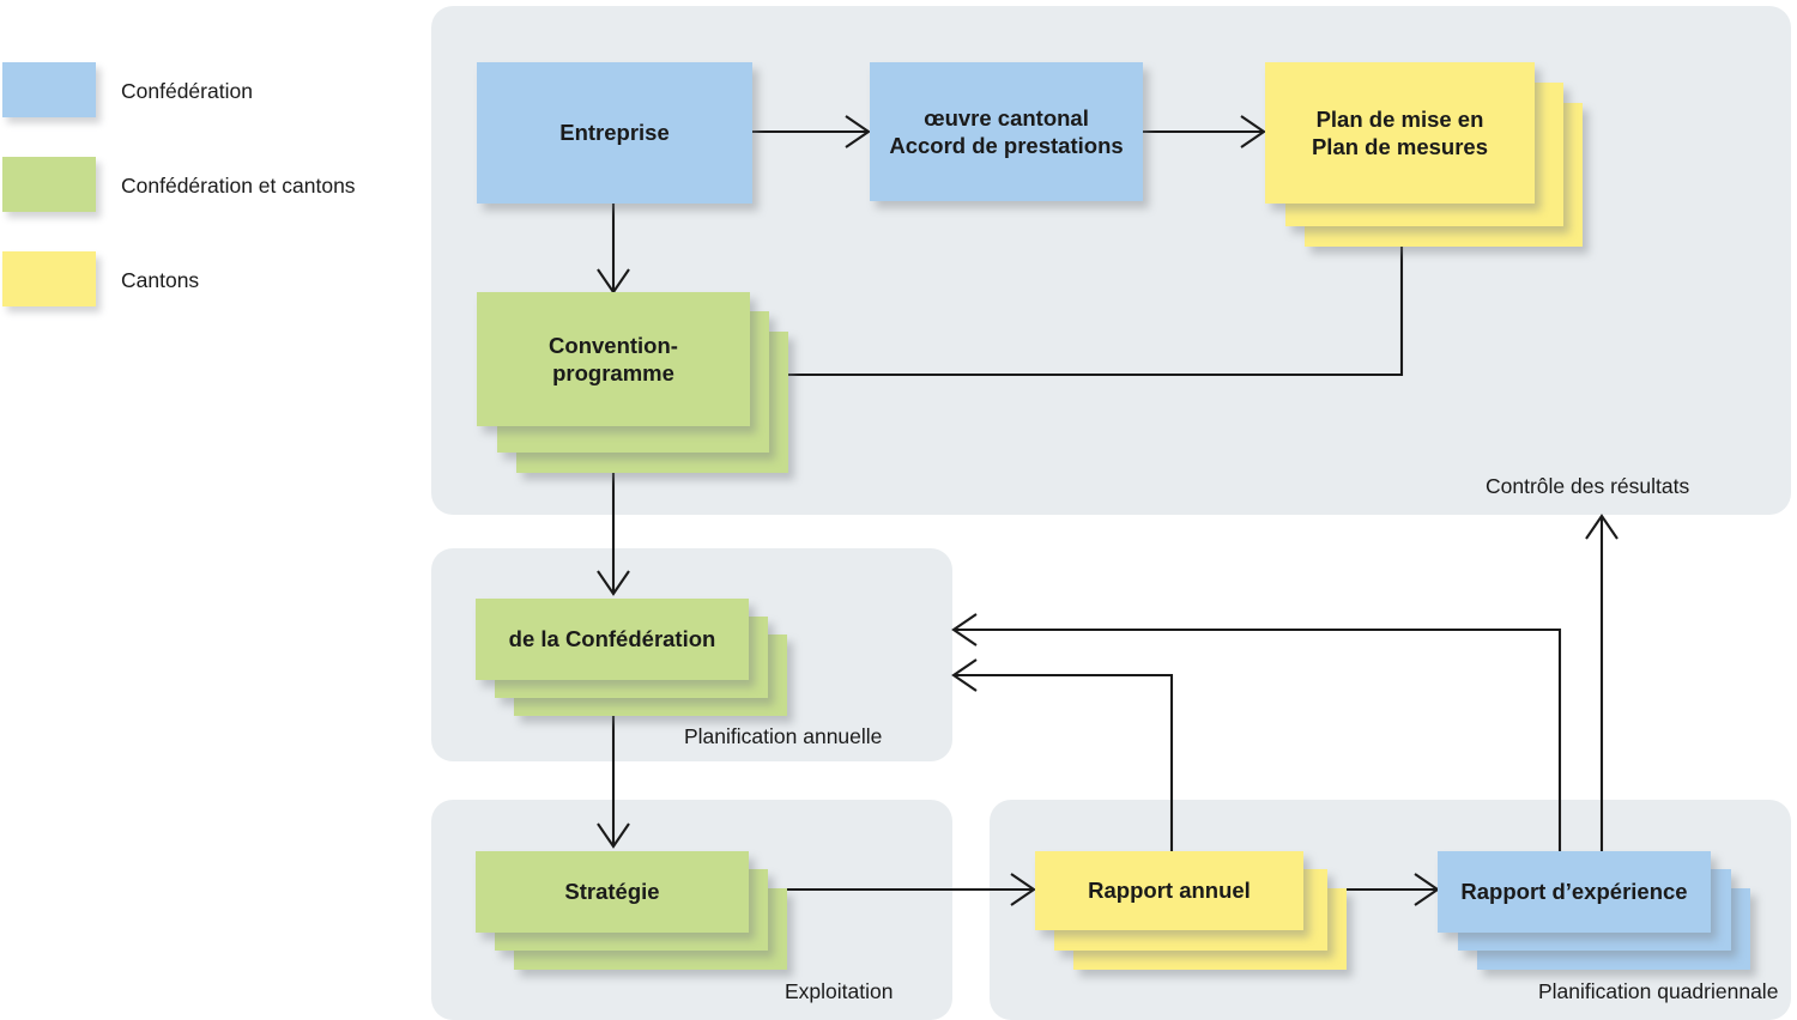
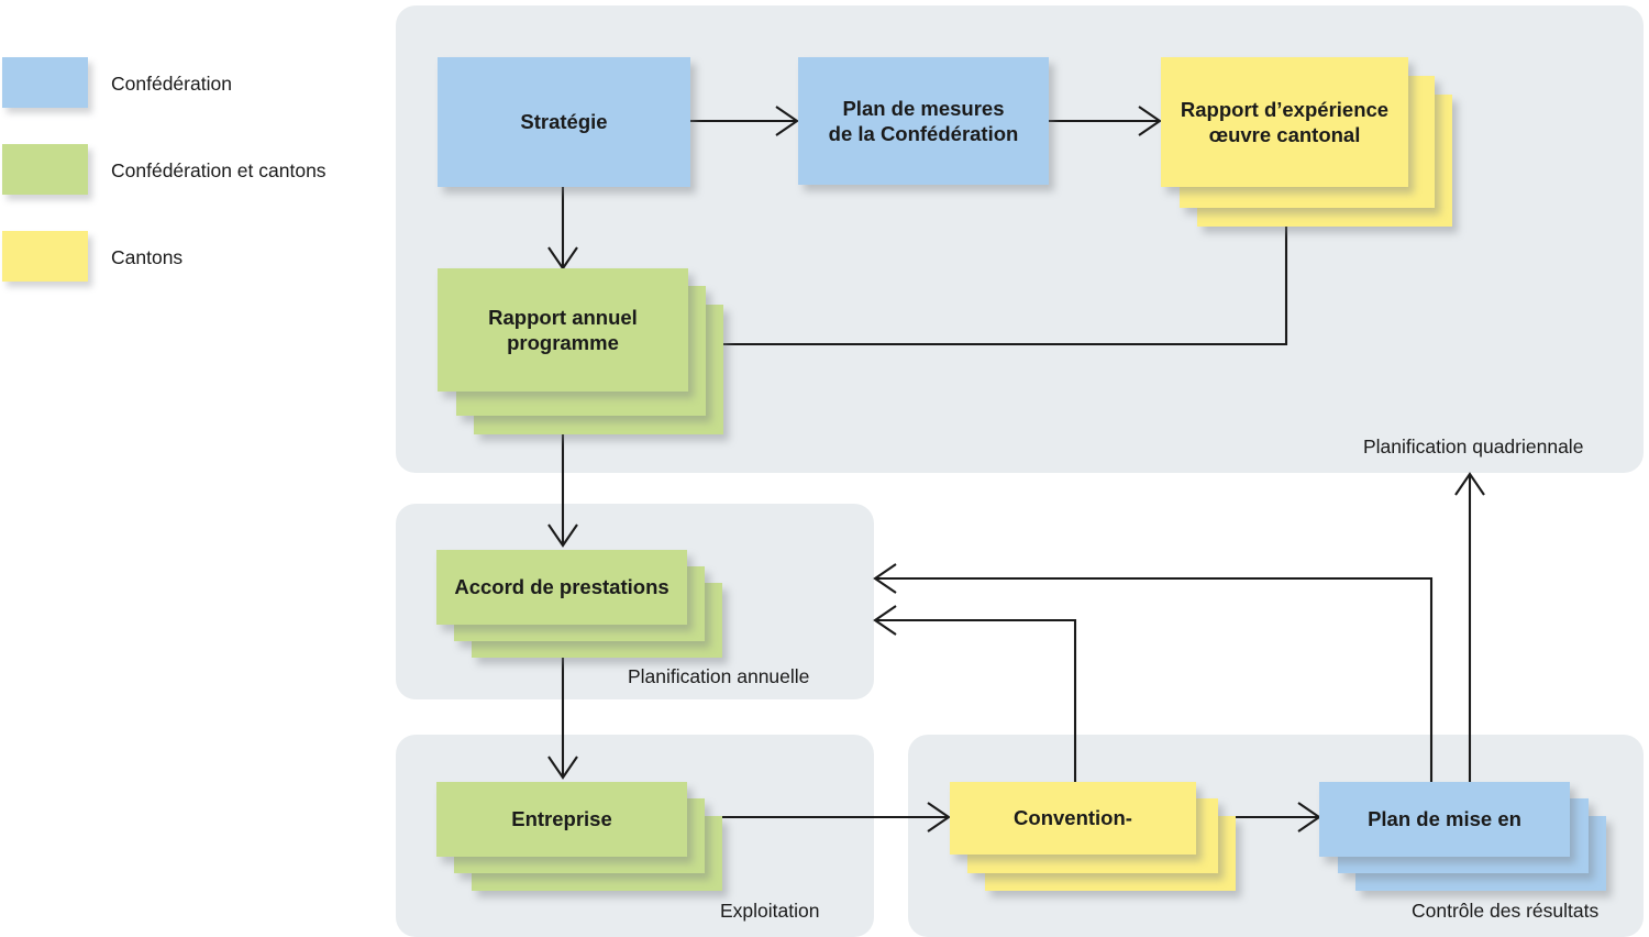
  Confédération
  Confédération et cantons
  Cantons
- Entreprise
+ Stratégie
- œuvre cantonal
+ Plan de mesures
- Accord de prestations
+ de la Confédération
- Plan de mise en
+ Rapport d’expérience
- Plan de mesures
+ œuvre cantonal
- Convention-
+ Rapport annuel
  programme
- de la Confédération
+ Accord de prestations
- Stratégie
+ Entreprise
- Rapport annuel
+ Convention-
- Rapport d’expérience
+ Plan de mise en
- Contrôle des résultats
+ Planification quadriennale
  Planification annuelle
  Exploitation
- Planification quadriennale
+ Contrôle des résultats
